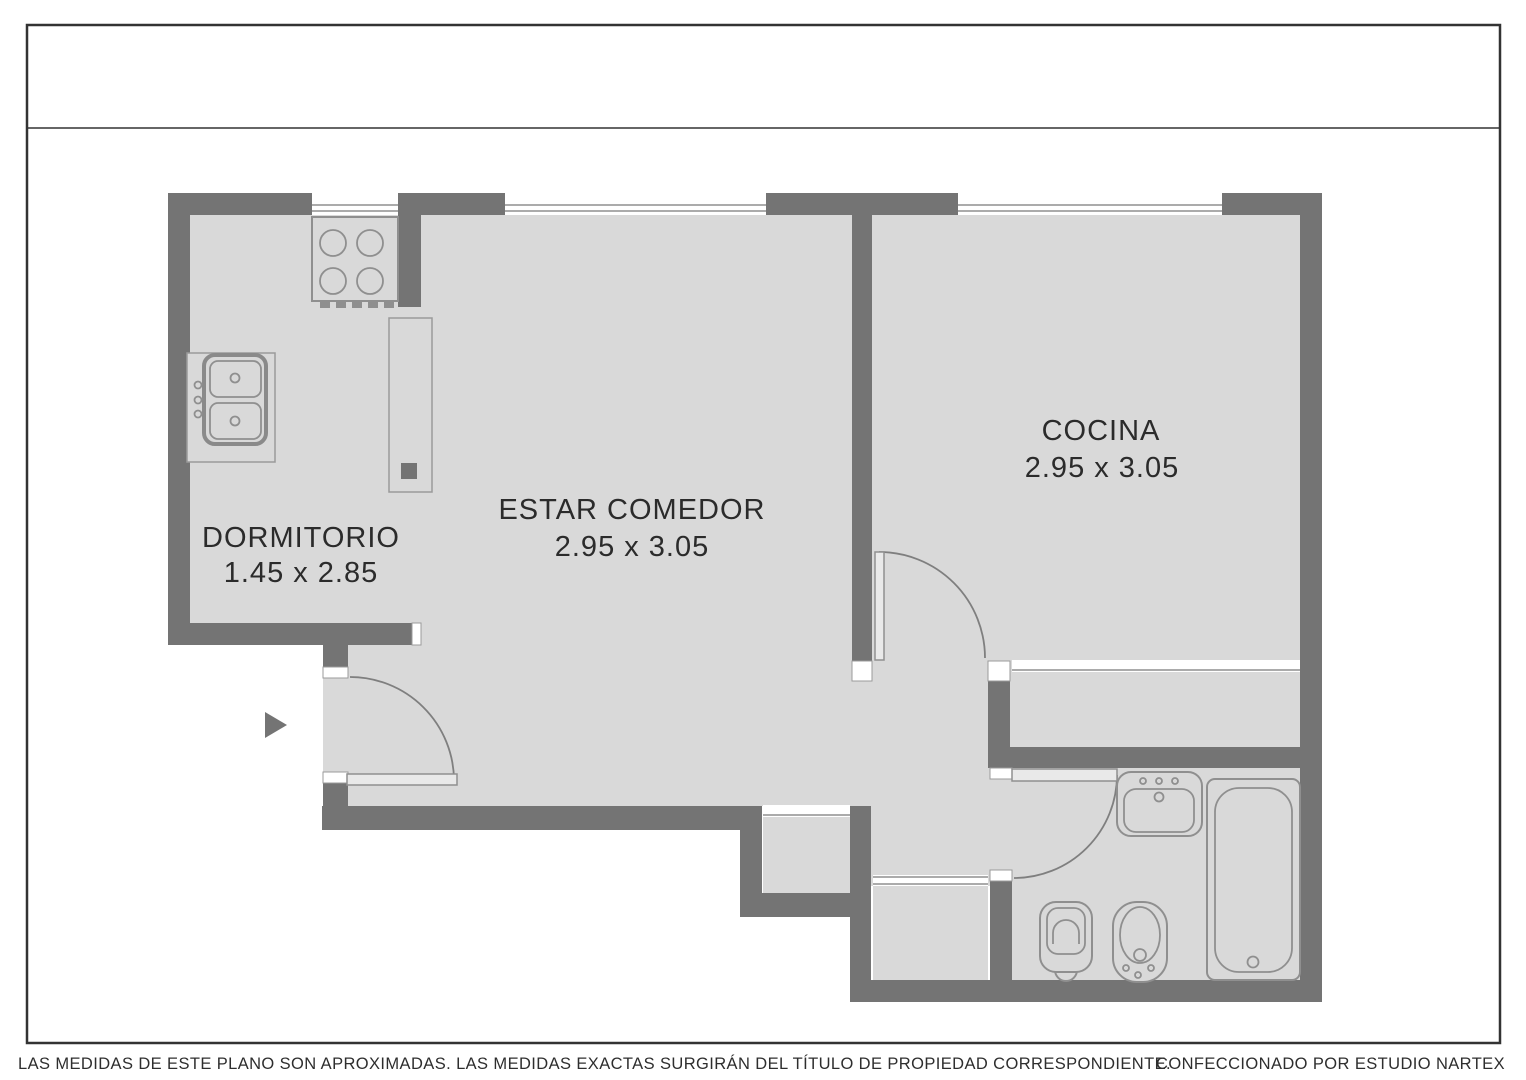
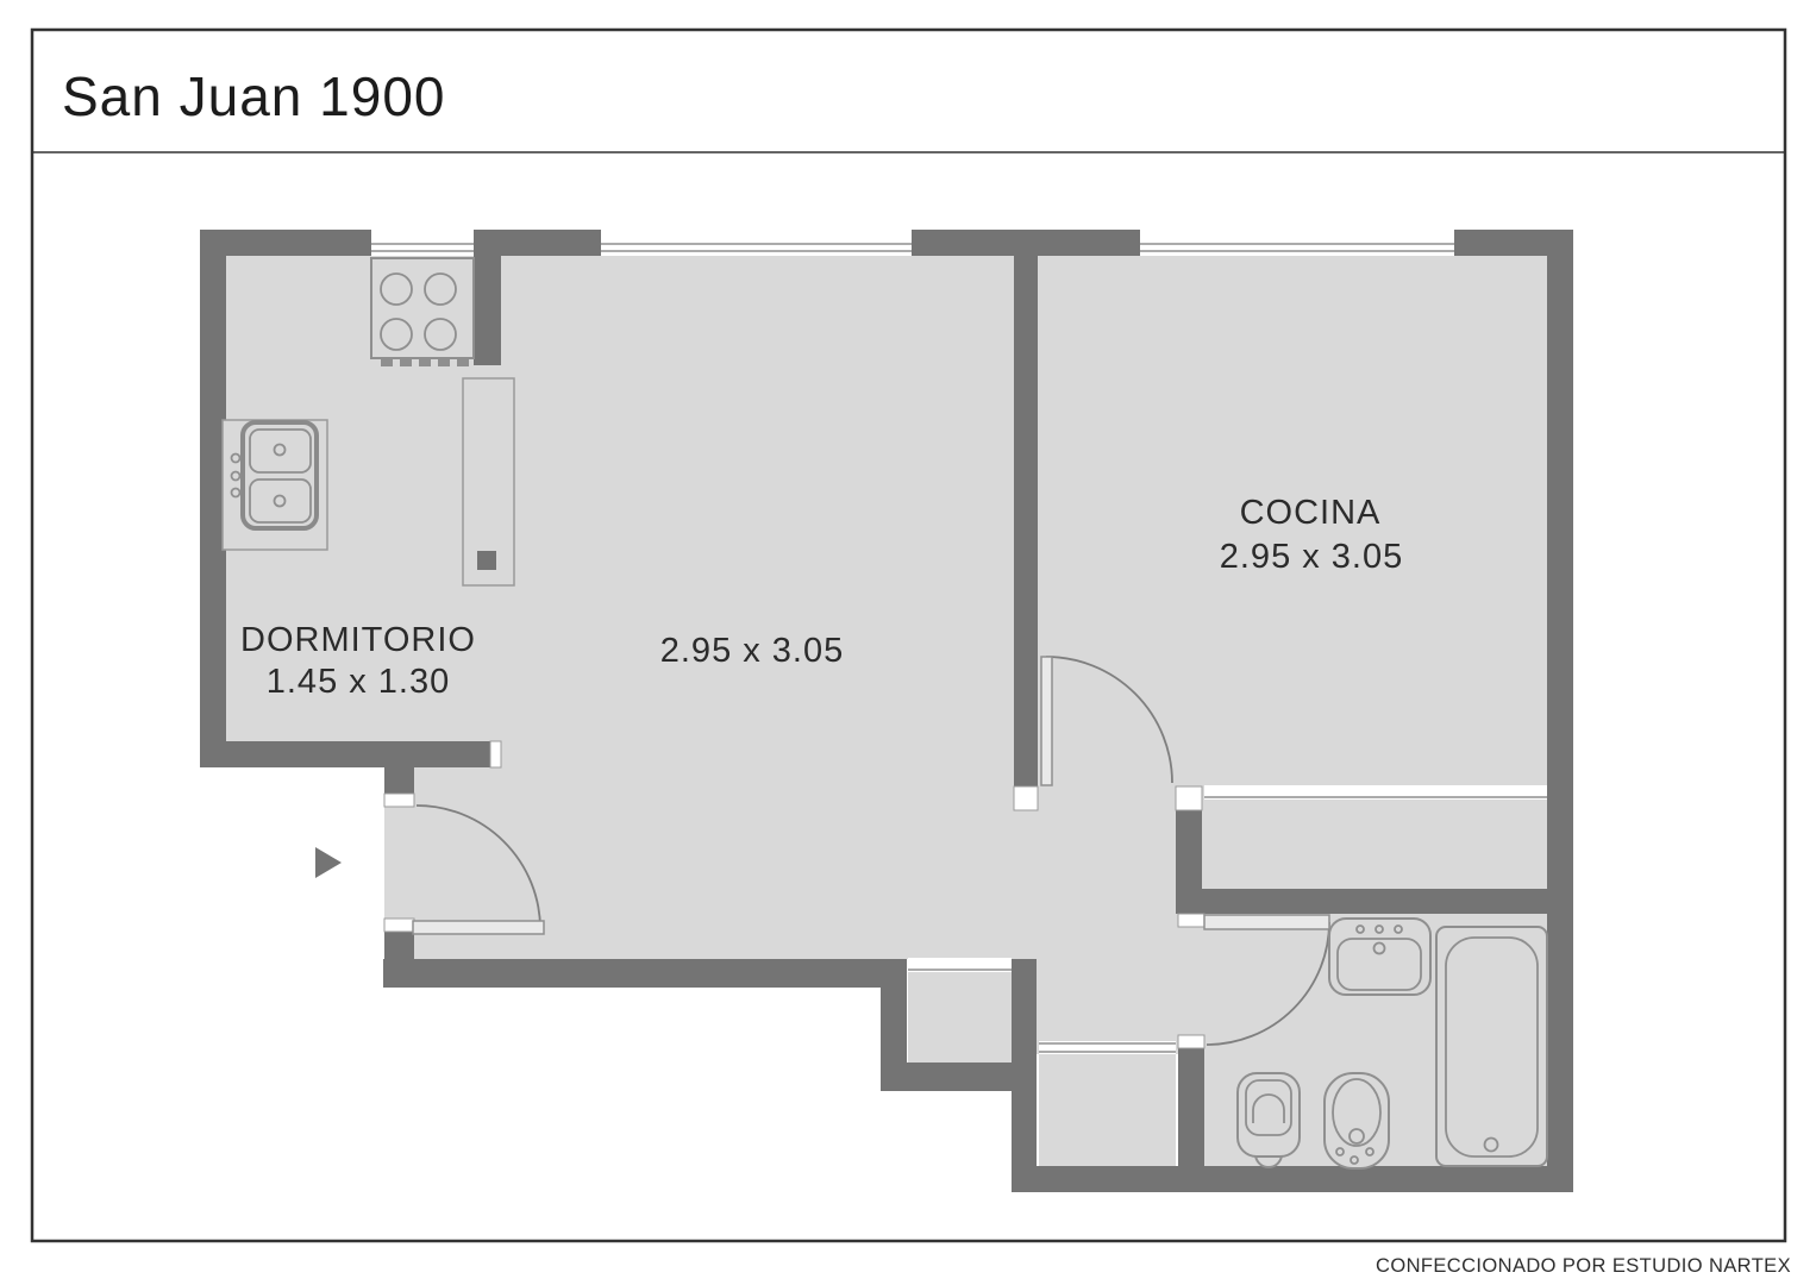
+ San Juan 1900
  DORMITORIO
- 1.45 x 2.85
+ 1.45 x 1.30
- ESTAR COMEDOR
  2.95 x 3.05
  COCINA
  2.95 x 3.05
- LAS MEDIDAS DE ESTE PLANO SON APROXIMADAS. LAS MEDIDAS EXACTAS SURGIRÁN DEL TÍTULO DE PROPIEDAD CORRESPONDIENTE.
  CONFECCIONADO POR ESTUDIO NARTEX
